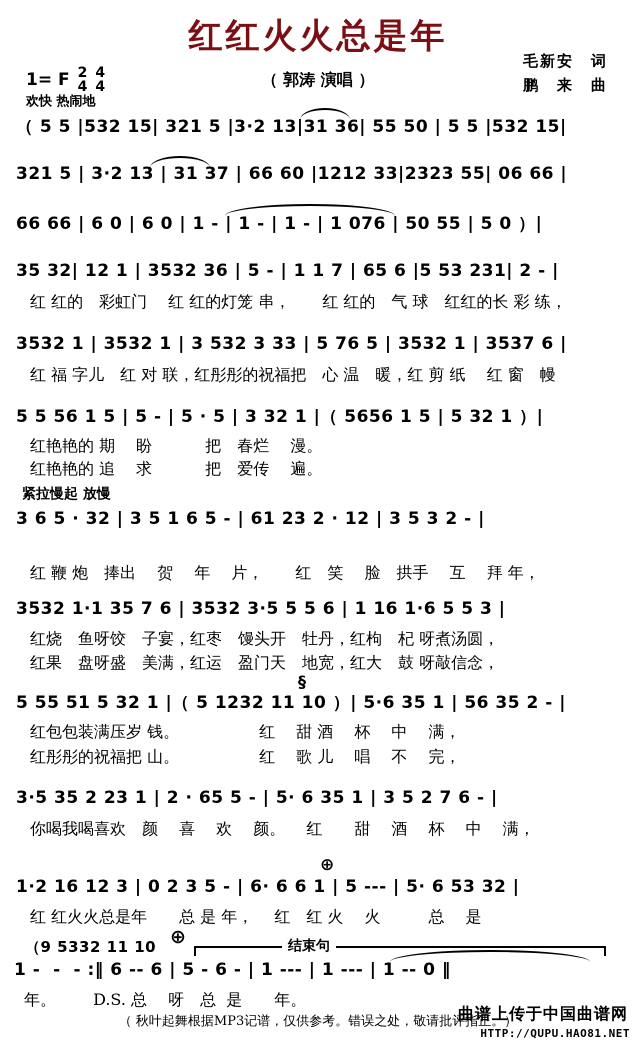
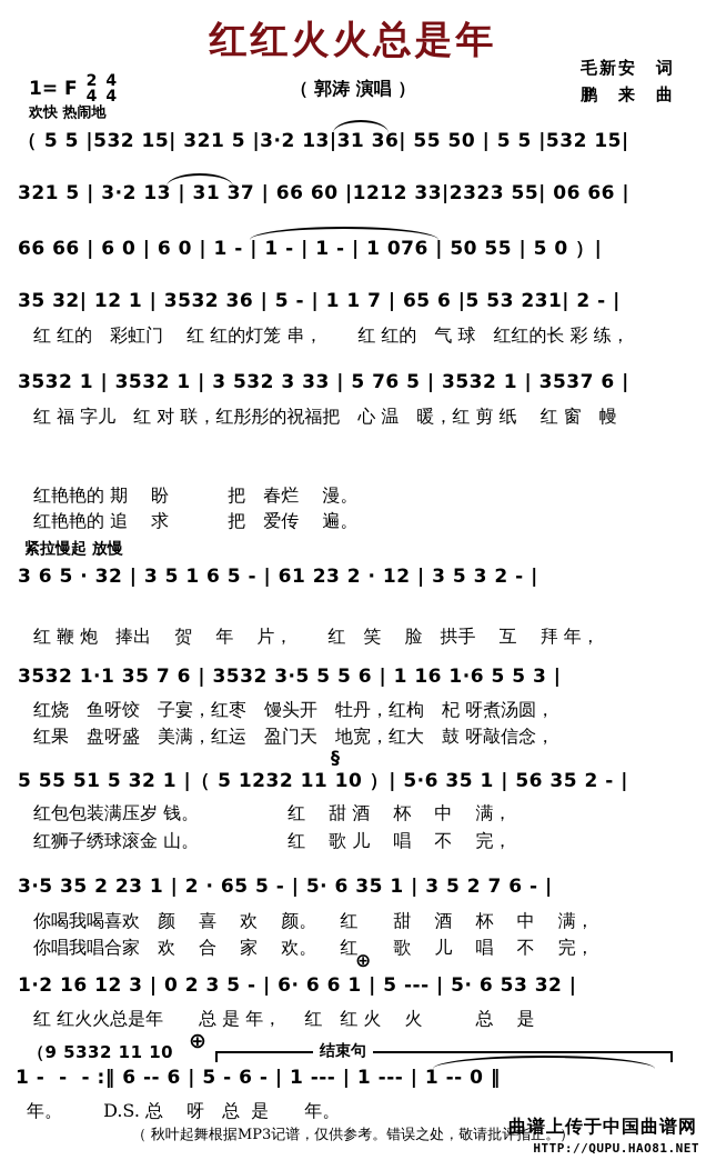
  红红火火总是年
  （ 郭涛 演唱 ）
  毛新安 词
  鹏 来 曲
  1= F
  2
  4
  4
  4
  欢快 热闹地
  （ 5 5 |532 15| 321 5 |3·2 13|31 36| 55 50 | 5 5 |532 15|
  321 5 | 3·2 13 | 31 37 | 66 60 |1212 33|2323 55| 06 66 |
  66 66 | 6 0 | 6 0 | 1 - | 1 - | 1 - | 1 076 | 50 55 | 5 0 ）|
  35 32| 12 1 | 3532 36 | 5 - | 1 1 7 | 65 6 |5 53 231| 2 - |
  红 红的 彩虹门 红 红的灯笼 串， 红 红的 气 球 红红的长 彩 练，
  3532 1 | 3532 1 | 3 532 3 33 | 5 76 5 | 3532 1 | 3537 6 |
  红 福 字儿 红 对 联，红彤彤的祝福把 心 温 暖，红 剪 纸 红 窗 幔
- 5 5 56 1 5 | 5 - | 5 · 5 | 3 32 1 |（ 5656 1 5 | 5 32 1 ）|
  红艳艳的 期 盼 把 春烂 漫。
  红艳艳的 追 求 把 爱传 遍。
  紧拉慢起 放慢
  3 6 5 · 32 | 3 5 1 6 5 - | 61 23 2 · 12 | 3 5 3 2 - |
  红 鞭 炮 捧出 贺 年 片， 红 笑 脸 拱手 互 拜 年，
  3532 1·1 35 7 6 | 3532 3·5 5 5 6 | 1 16 1·6 5 5 3 |
  红烧 鱼呀饺 子宴，红枣 馒头开 牡丹，红枸 杞 呀煮汤圆，
  红果 盘呀盛 美满，红运 盈门天 地宽，红大 鼓 呀敲信念，
  §
  5 55 51 5 32 1 |（ 5 1232 11 10 ）| 5·6 35 1 | 56 35 2 - |
  红包包装满压岁 钱。 红 甜 酒 杯 中 满，
- 红彤彤的祝福把 山。 红 歌 儿 唱 不 完，
+ 红狮子绣球滚金 山。 红 歌 儿 唱 不 完，
  3·5 35 2 23 1 | 2 · 65 5 - | 5· 6 35 1 | 3 5 2 7 6 - |
  你喝我喝喜欢 颜 喜 欢 颜。 红 甜 酒 杯 中 满，
+ 你唱我唱合家 欢 合 家 欢。 红 歌 儿 唱 不 完，
  ⊕
  1·2 16 12 3 | 0 2 3 5 - | 6· 6 6 1 | 5 --- | 5· 6 53 32 |
  红 红火火总是年 总 是 年， 红 红 火 火 总 是
  （9 5332 11 10
  ⊕
  结束句
  1 - - - :‖ 6 -- 6 | 5 - 6 - | 1 --- | 1 --- | 1 -- 0 ‖
  年。 D.S. 总 呀 总 是 年。
  （ 秋叶起舞根据MP3记谱，仅供参考。错误之处，敬请批评指正。）
  曲谱上传于中国曲谱网
  HTTP://QUPU.HAO81.NET
